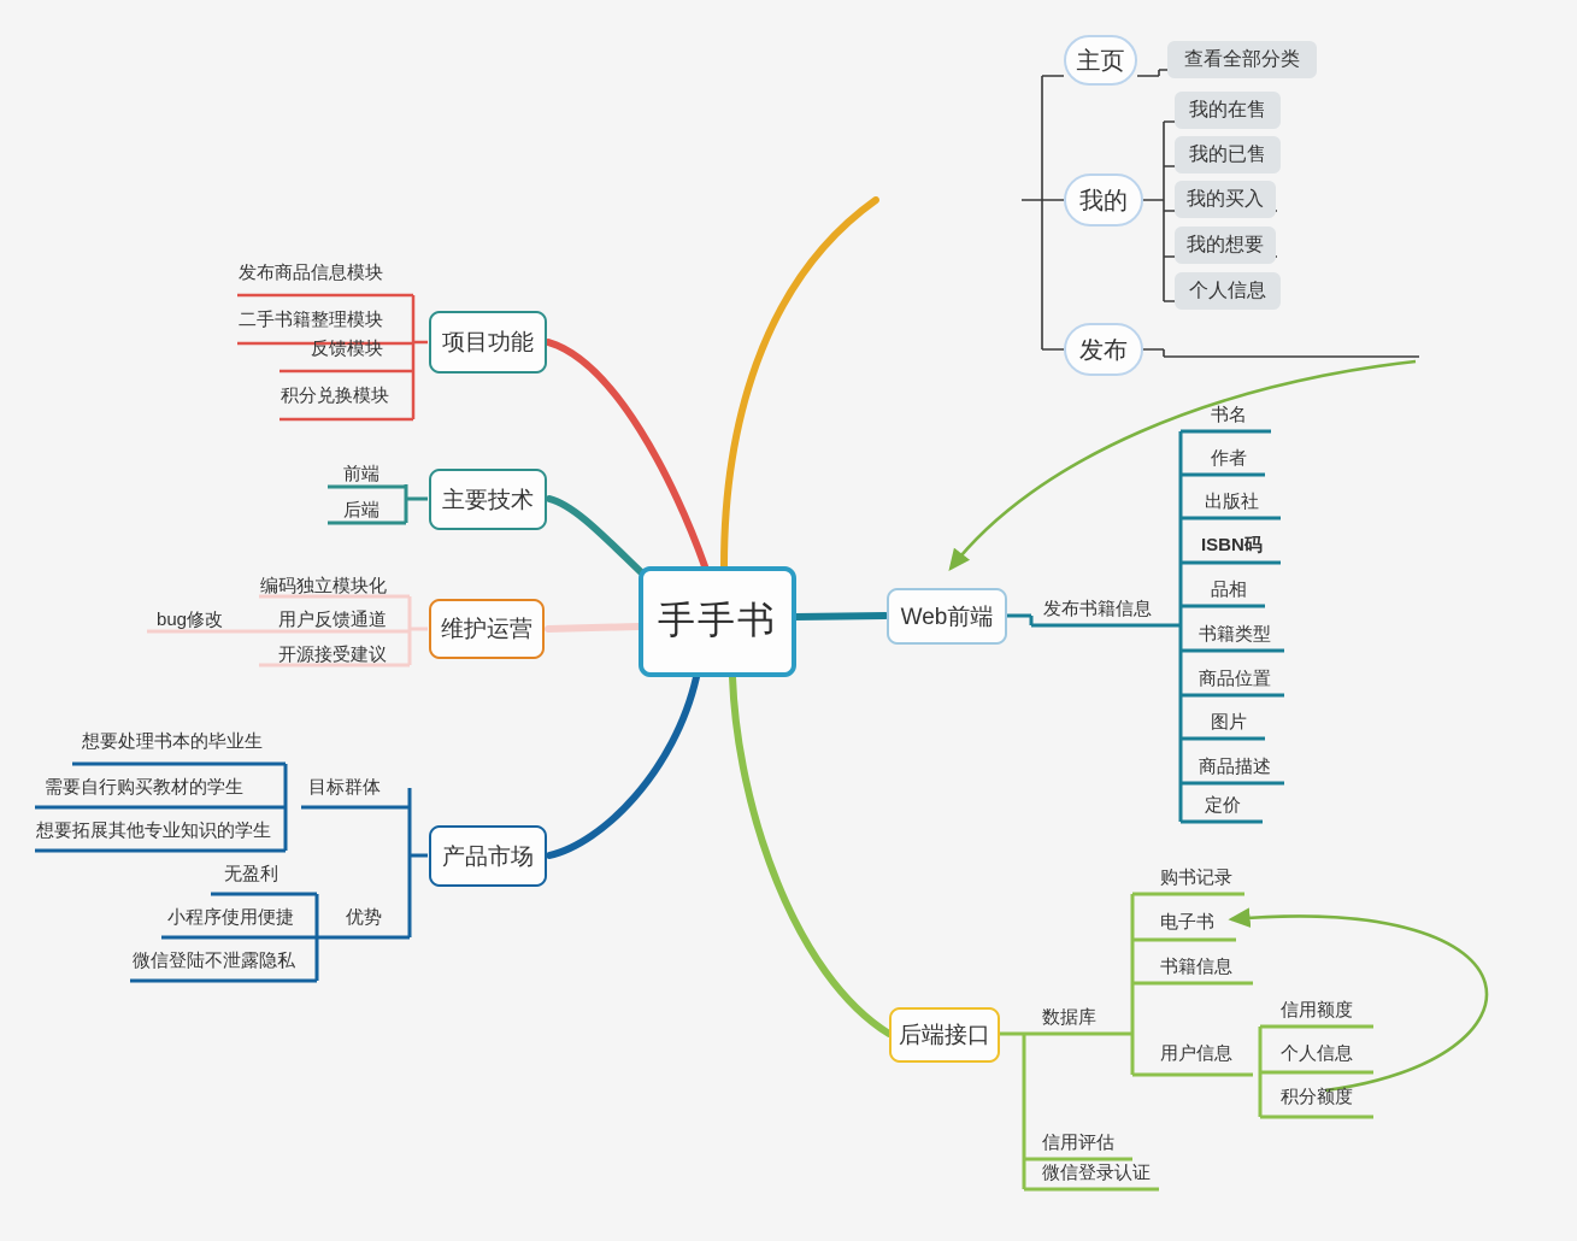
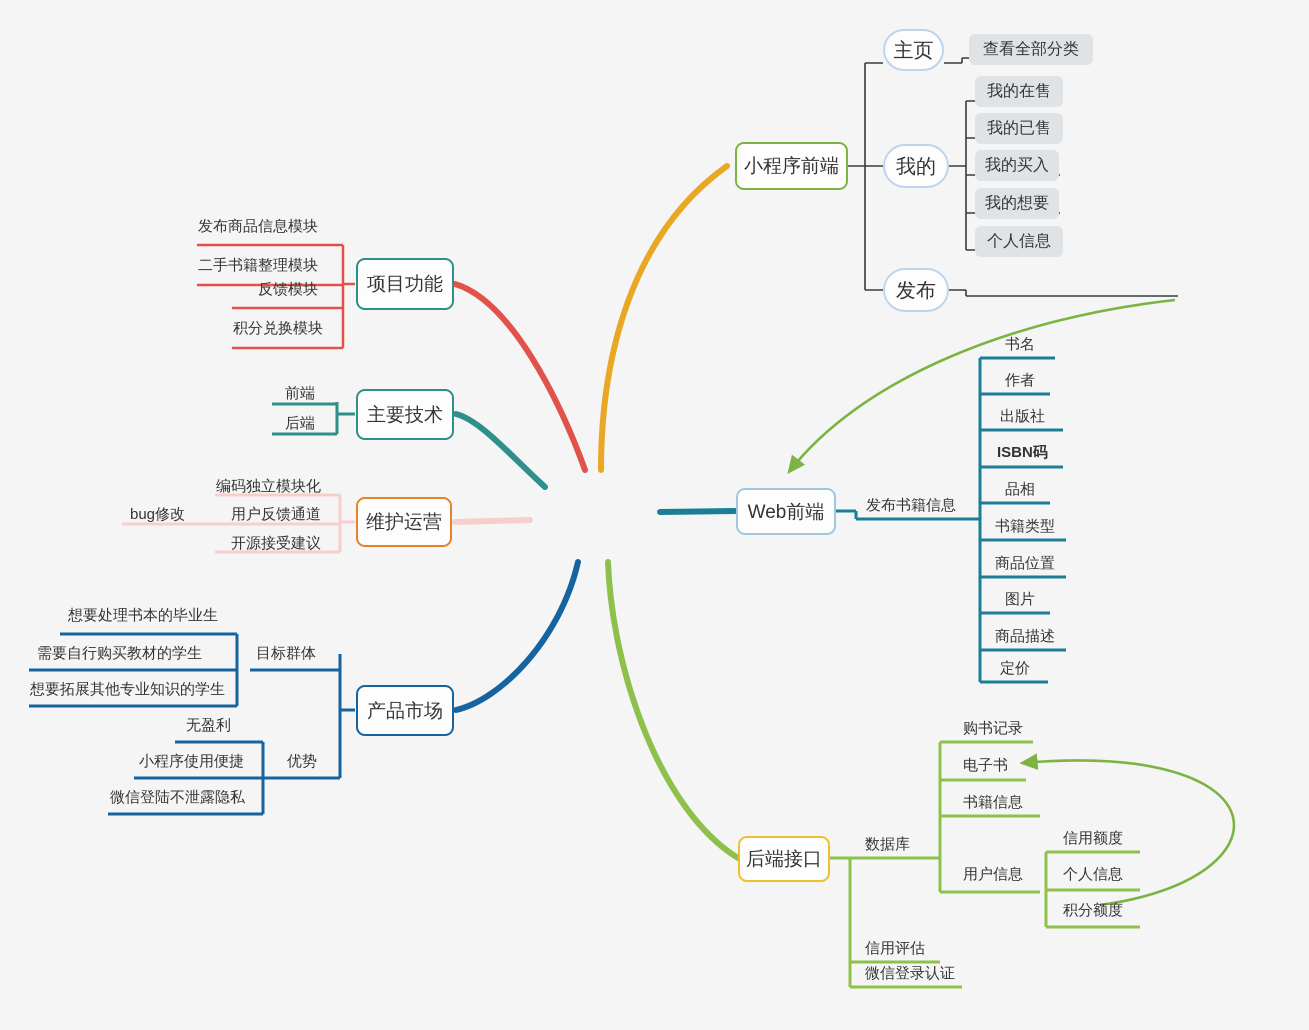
- 手手书
  项目功能
  发布商品信息模块
  二手书籍整理模块
  反馈模块
  积分兑换模块
  主要技术
  前端
  后端
  维护运营
  编码独立模块化
  用户反馈通道
  开源接受建议
  bug修改
  产品市场
  目标群体
  优势
  想要处理书本的毕业生
  需要自行购买教材的学生
  想要拓展其他专业知识的学生
  无盈利
  小程序使用便捷
  微信登陆不泄露隐私
+ 小程序前端
  主页
  我的
  发布
  查看全部分类
  我的在售
  我的已售
  我的买入
  我的想要
  个人信息
  Web前端
  发布书籍信息
  书名
  作者
  出版社
  ISBN码
  品相
  书籍类型
  商品位置
  图片
  商品描述
  定价
  后端接口
  数据库
  信用评估
  微信登录认证
  购书记录
  电子书
  书籍信息
  用户信息
  信用额度
  个人信息
  积分额度
